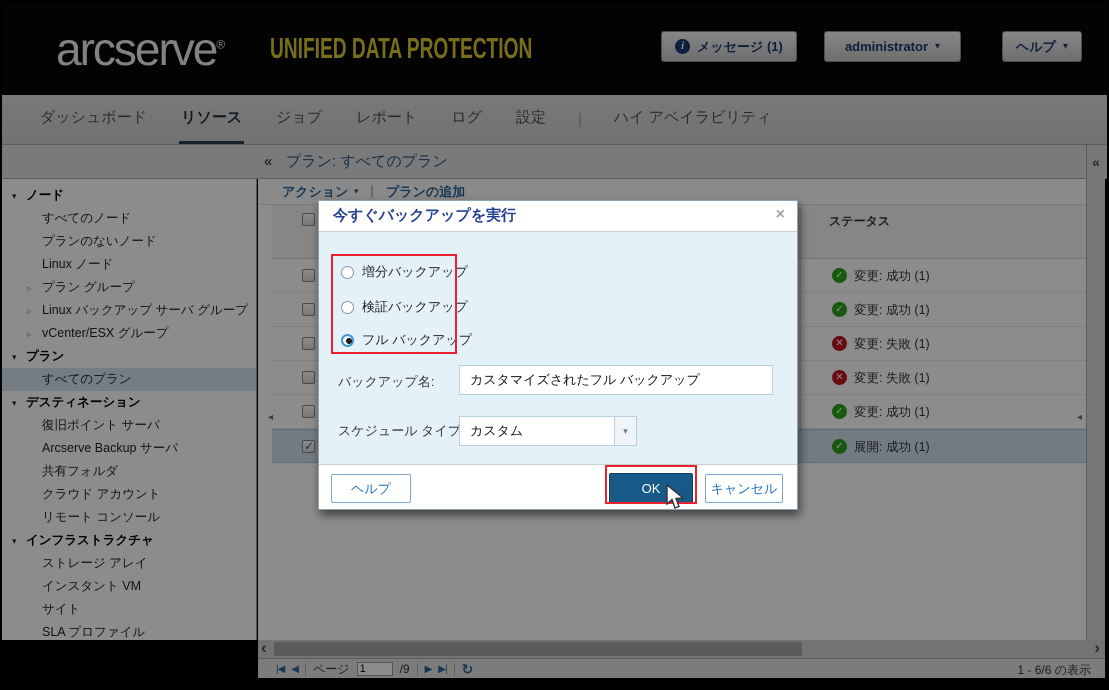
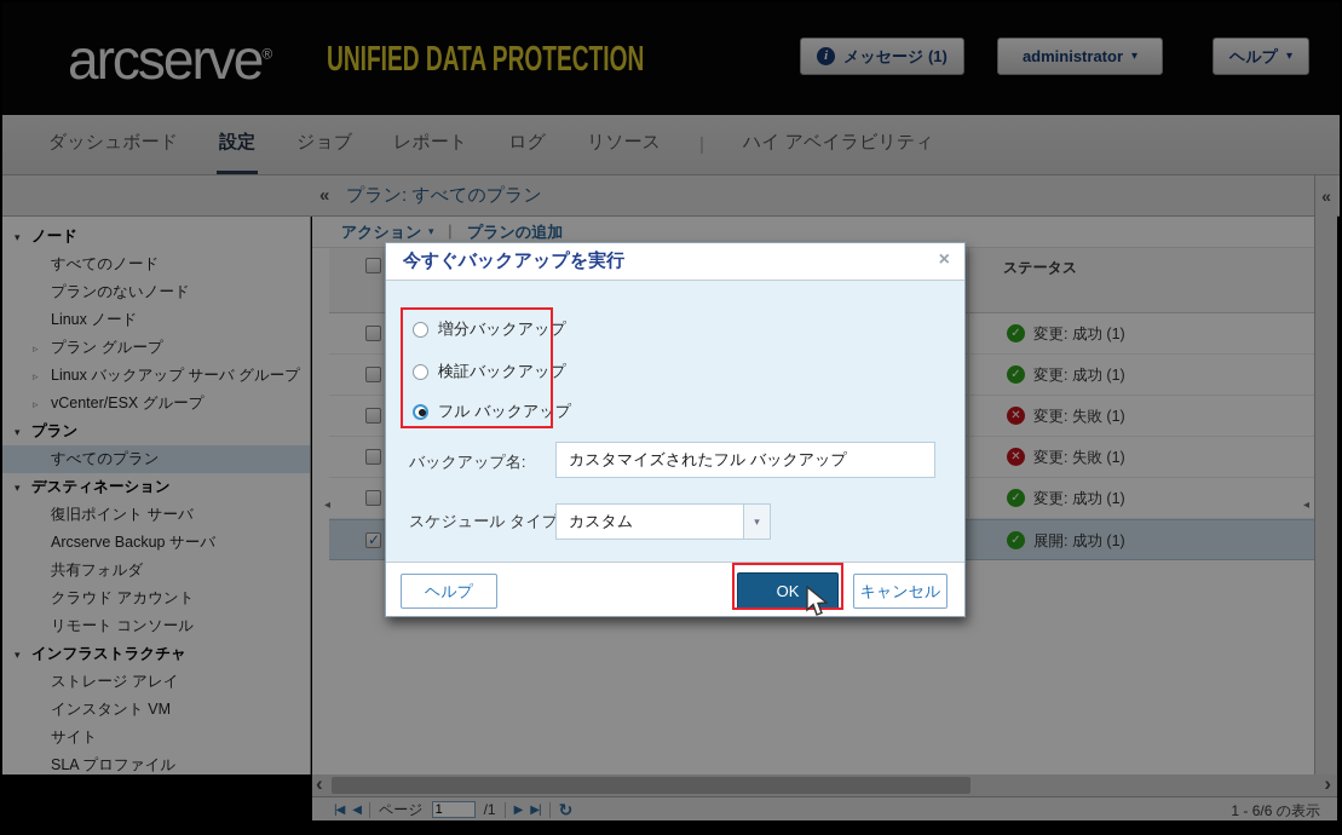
  arcserve®
  UNIFIED DATA PROTECTION
  i
  メッセージ (1)
  administrator
  ▾
  ヘルプ
  ▾
  ダッシュボード
- リソース
+ 設定
  ジョブ
  レポート
  ログ
- 設定
+ リソース
  ハイ アベイラビリティ
  «
  プラン: すべてのプラン
  ▾ ノード
  すべてのノード
  プランのないノード
  Linux ノード
  ▹ プラン グループ
  ▹ Linux バックアップ サーバ グループ
  ▹ vCenter/ESX グループ
  ▾ プラン
  すべてのプラン
  ▾ デスティネーション
  復旧ポイント サーバ
  Arcserve Backup サーバ
  共有フォルダ
  クラウド アカウント
  リモート コンソール
  ▾ インフラストラクチャ
  ストレージ アレイ
  インスタント VM
  サイト
  SLA プロファイル
  アクション
  ▾
  |
  プランの追加
  ステータス
  ✓
  変更: 成功 (1)
  ✓
  変更: 成功 (1)
  ✕
  変更: 失敗 (1)
  ✕
  変更: 失敗 (1)
  ✓
  変更: 成功 (1)
  ✓
  ✓
  展開: 成功 (1)
  ◂
  ◂
  «
  ‹
  ›
  |◀
  ◀
  ページ
  1
- /9
+ /1
  ▶
  ▶|
  ↻
  1 - 6/6 の表示
  今すぐバックアップを実行
  ×
  増分バックアップ
  検証バックアップ
  フル バックアップ
  バックアップ名:
  カスタマイズされたフル バックアップ
  スケジュール タイプ
  カスタム
  ▾
  ヘルプ
  OK
  キャンセル
